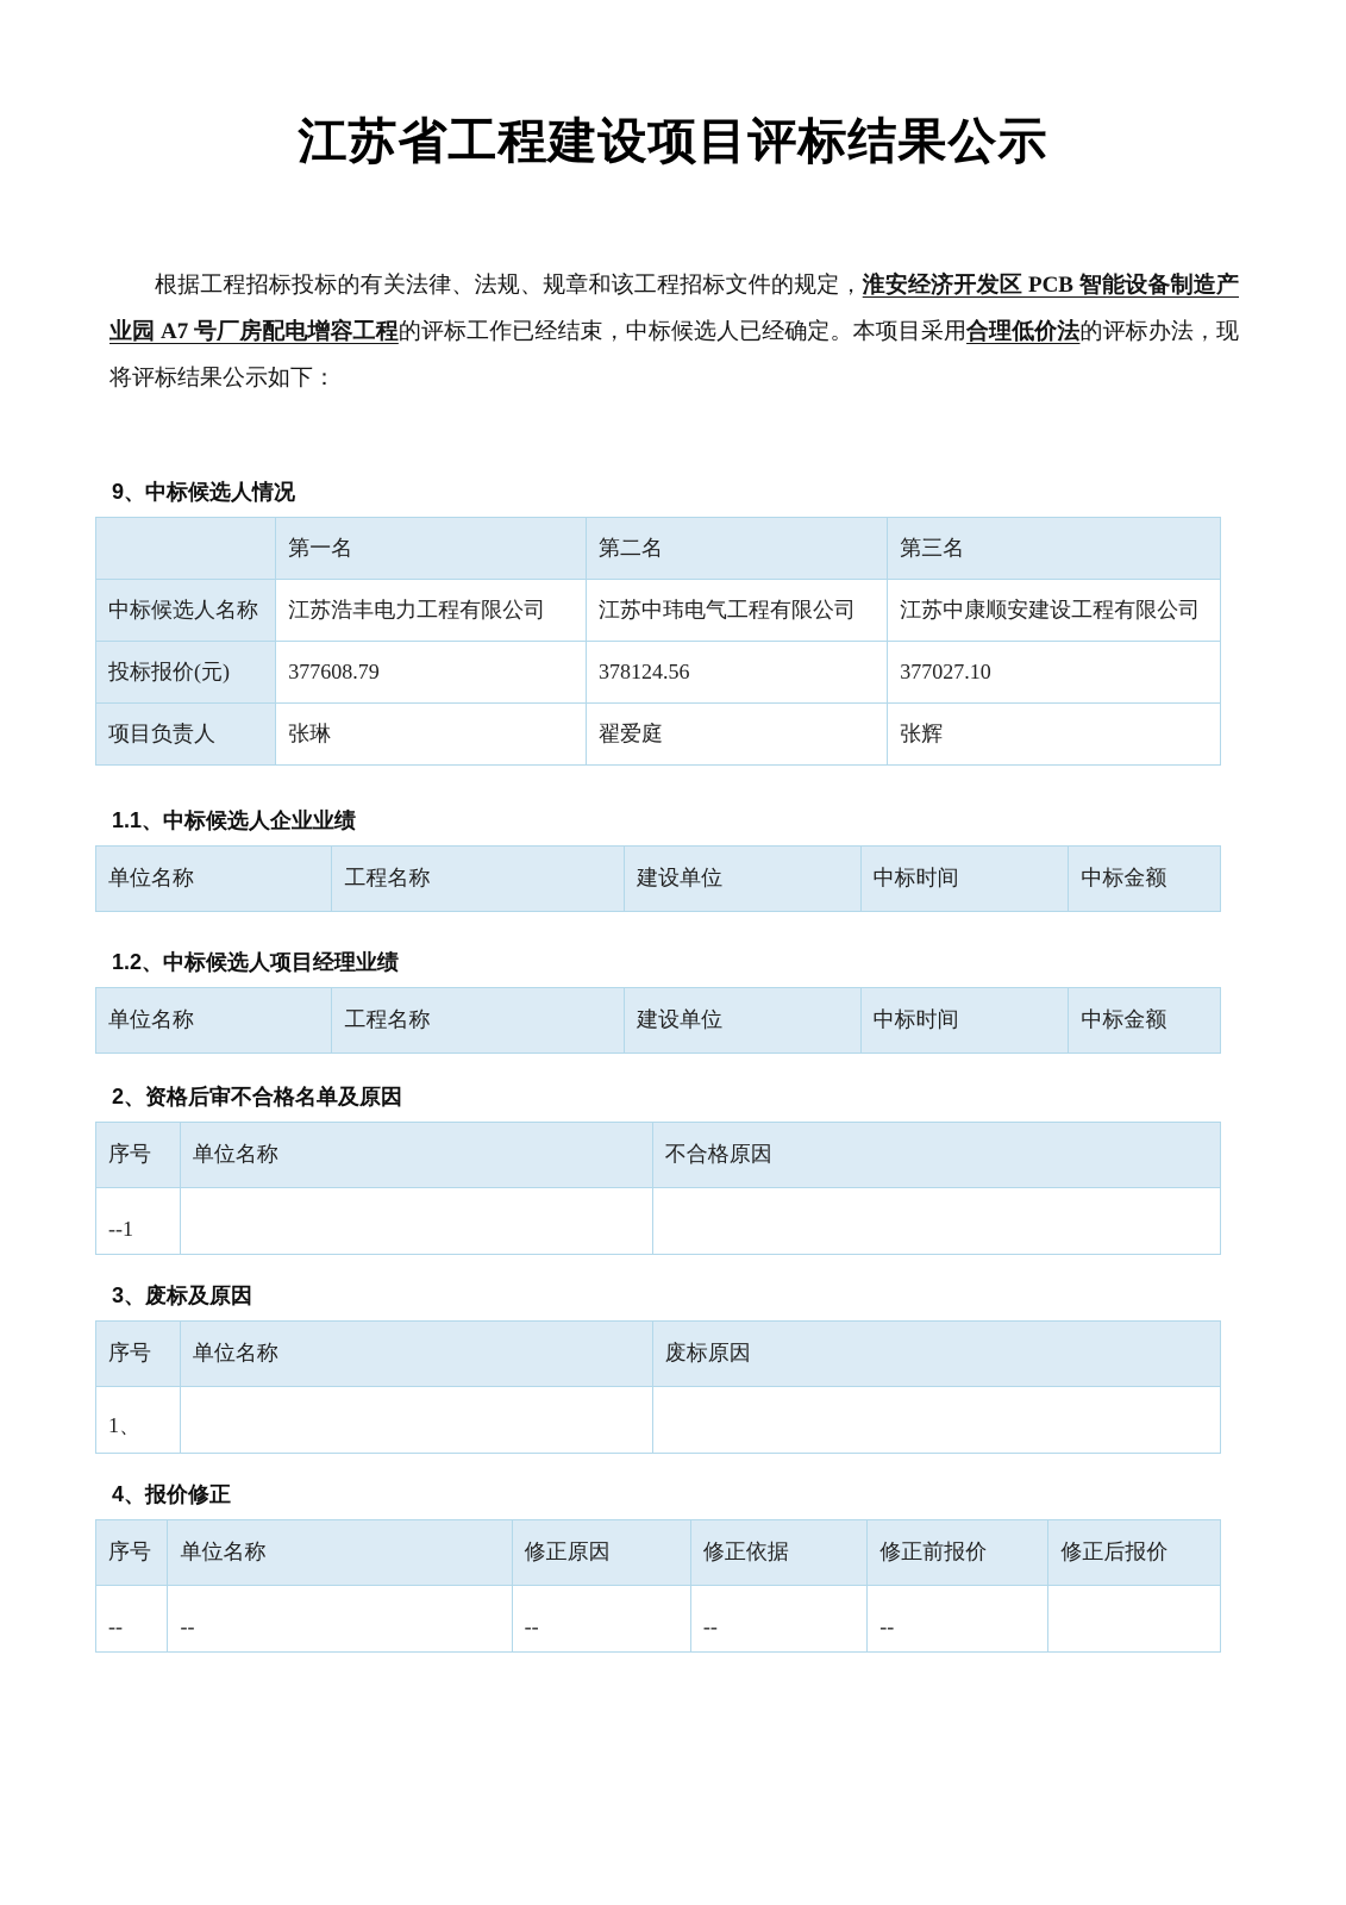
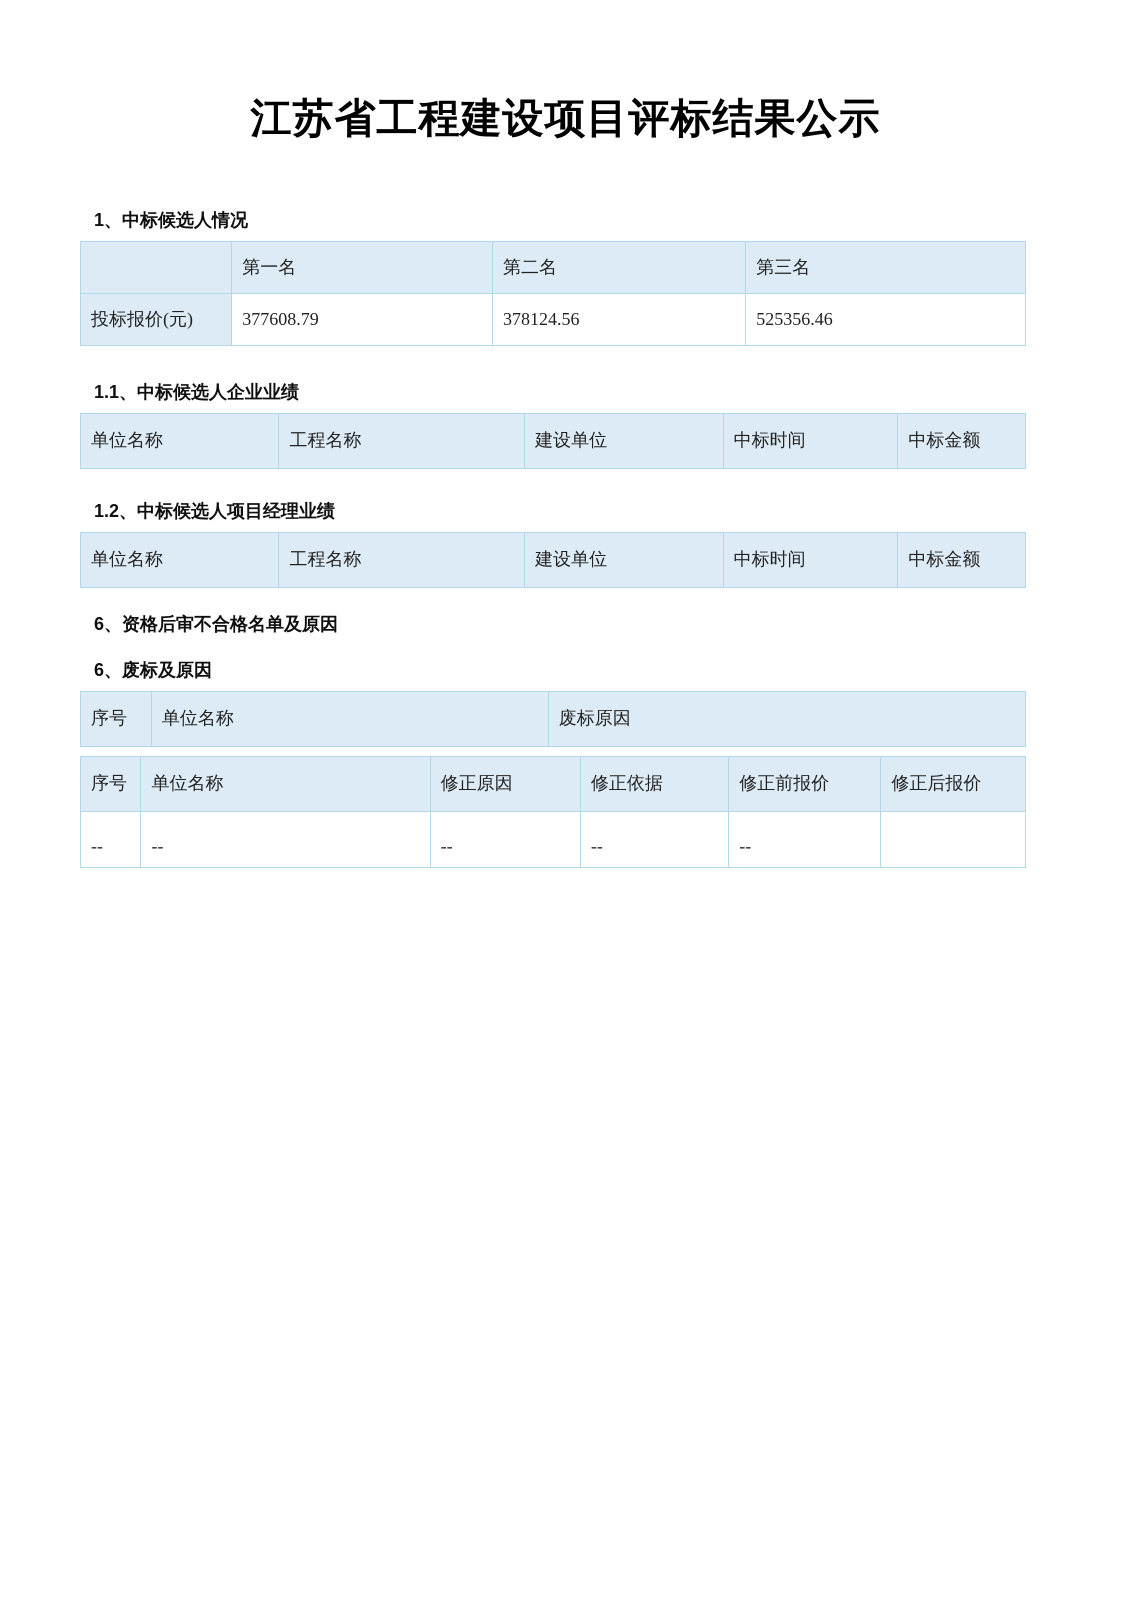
  江苏省工程建设项目评标结果公示
- 根据工程招标投标的有关法律、法规、规章和该工程招标文件的规定，淮安经济开发区 PCB 智能设备制造产业园 A7 号厂房配电增容工程的评标工作已经结束，中标候选人已经确定。本项目采用合理低价法的评标办法，现将评标结果公示如下：
- 9、中标候选人情况
+ 1、中标候选人情况
  	第一名	第二名	第三名
- 中标候选人名称	江苏浩丰电力工程有限公司	江苏中玮电气工程有限公司	江苏中康顺安建设工程有限公司
- 投标报价(元)	377608.79	378124.56	377027.10
+ 投标报价(元)	377608.79	378124.56	525356.46
- 项目负责人	张琳	翟爱庭	张辉
  1.1、中标候选人企业业绩
  单位名称	工程名称	建设单位	中标时间	中标金额
  1.2、中标候选人项目经理业绩
  单位名称	工程名称	建设单位	中标时间	中标金额
- 2、资格后审不合格名单及原因
+ 6、资格后审不合格名单及原因
- 序号	单位名称	不合格原因
- --1
- 3、废标及原因
+ 6、废标及原因
  序号	单位名称	废标原因
- 1、
- 4、报价修正
  序号	单位名称	修正原因	修正依据	修正前报价	修正后报价
  --	--	--	--	--
